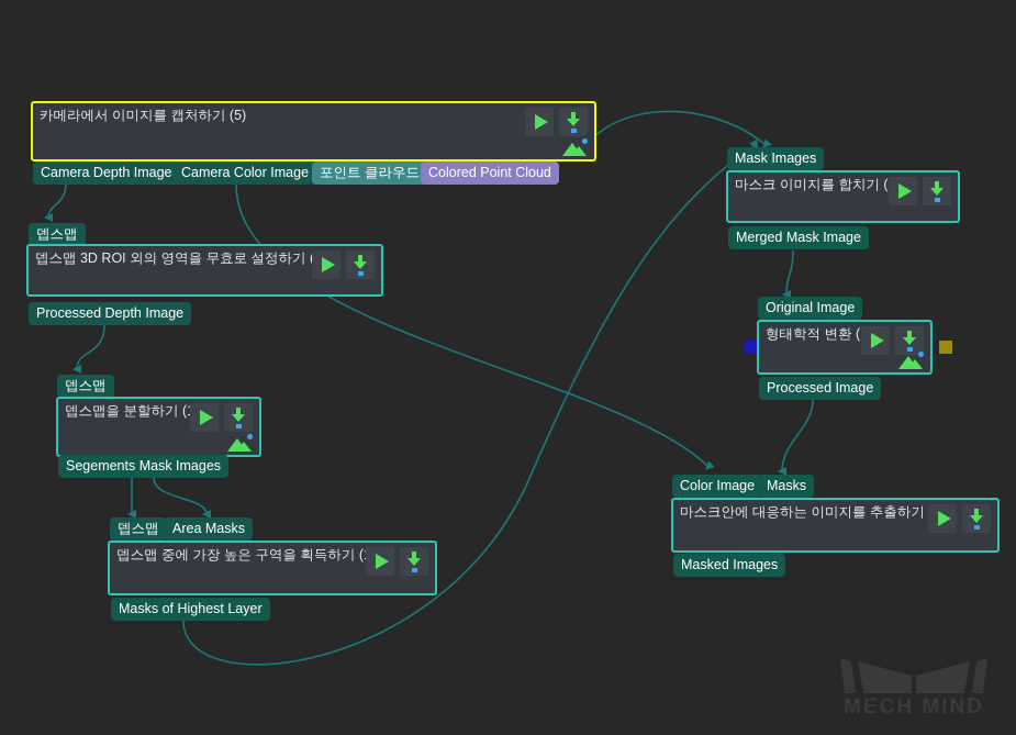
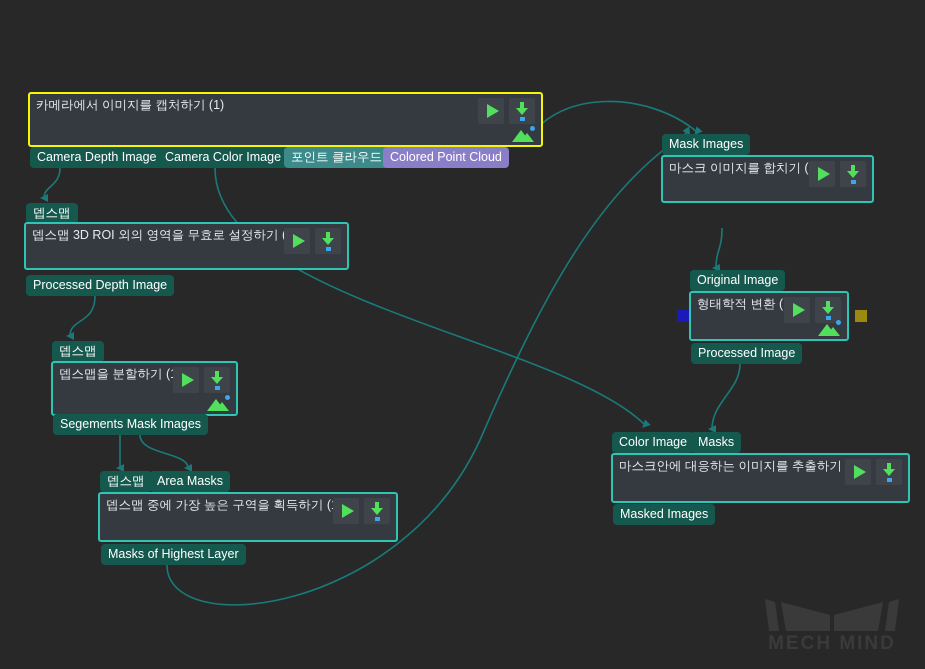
- 카메라에서 이미지를 캡처하기 (5)
+ 카메라에서 이미지를 캡처하기 (1)
  Camera Depth Image
  Camera Color Image
  포인트 클라우드
  Colored Point Cloud
  뎁스맵
  뎁스맵 3D ROI 외의 영역을 무효로 설정하기
  Processed Depth Image
  뎁스맵
  뎁스맵을 분할하기 (
  Segements Mask Images
  뎁스맵
  Area Masks
  뎁스맵 중에 가장 높은 구역을 획득하기 (
  Masks of Highest Layer
  Mask Images
  마스크 이미지를 합치기 (
- Merged Mask Image
  Original Image
  형태학적 변환 (
  Processed Image
  Color Image
  Masks
  마스크안에 대응하는 이미지를 추출하기
  Masked Images
